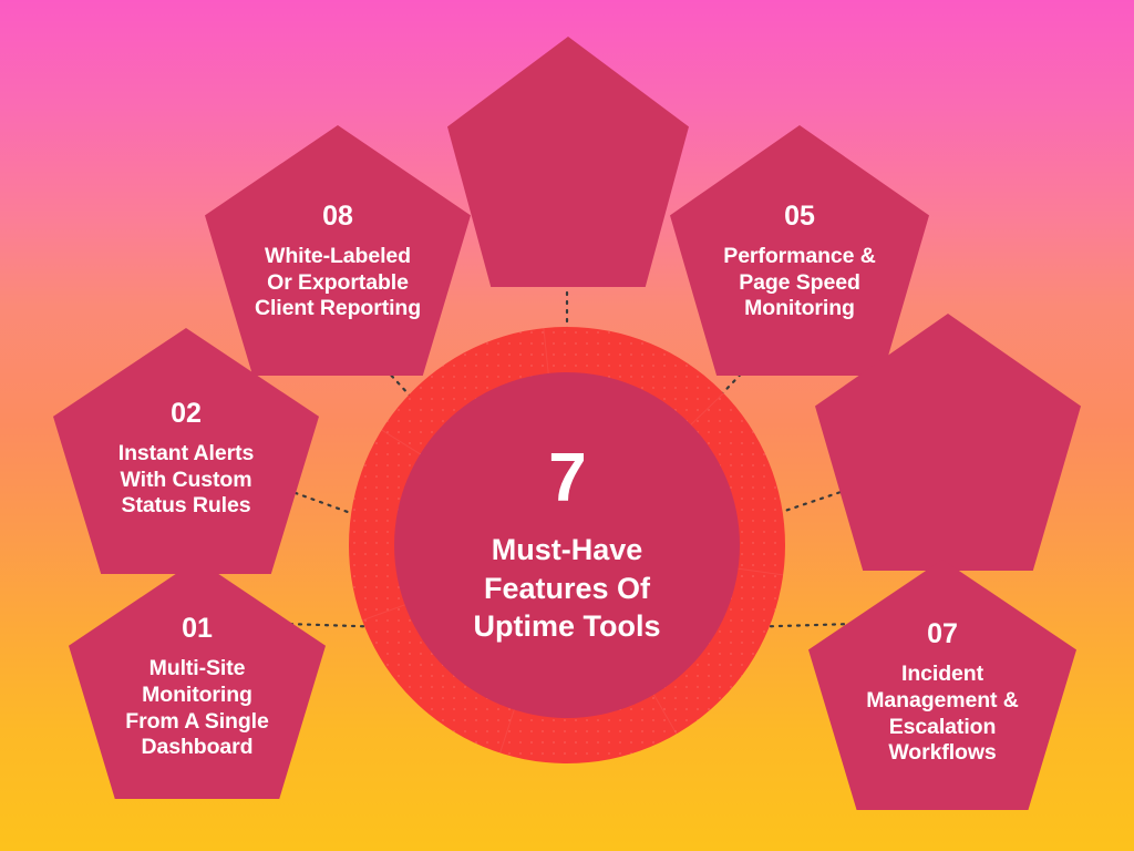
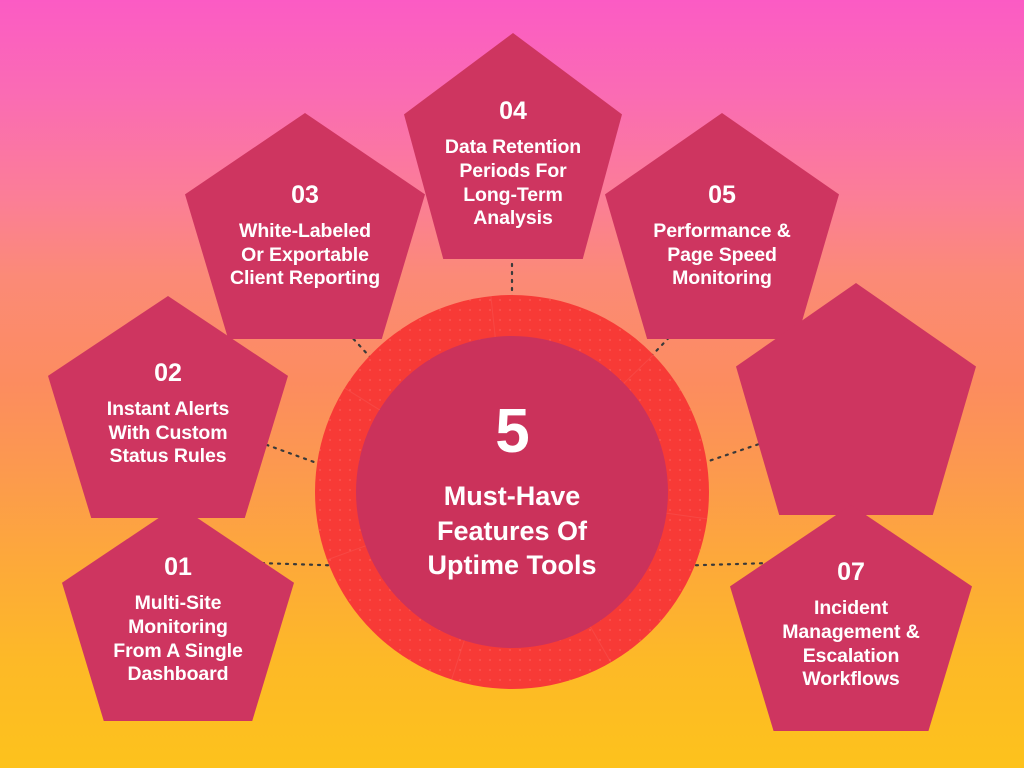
  01
  Multi-Site
  Monitoring
  From A Single
  Dashboard
  02
  Instant Alerts
  With Custom
  Status Rules
- 08
+ 03
  White-Labeled
  Or Exportable
  Client Reporting
+ 04
+ Data Retention
+ Periods For
+ Long-Term
+ Analysis
  05
  Performance &
  Page Speed
  Monitoring
  07
  Incident
  Management &
  Escalation
  Workflows
- 7
+ 5
  Must-Have
  Features Of
  Uptime Tools
